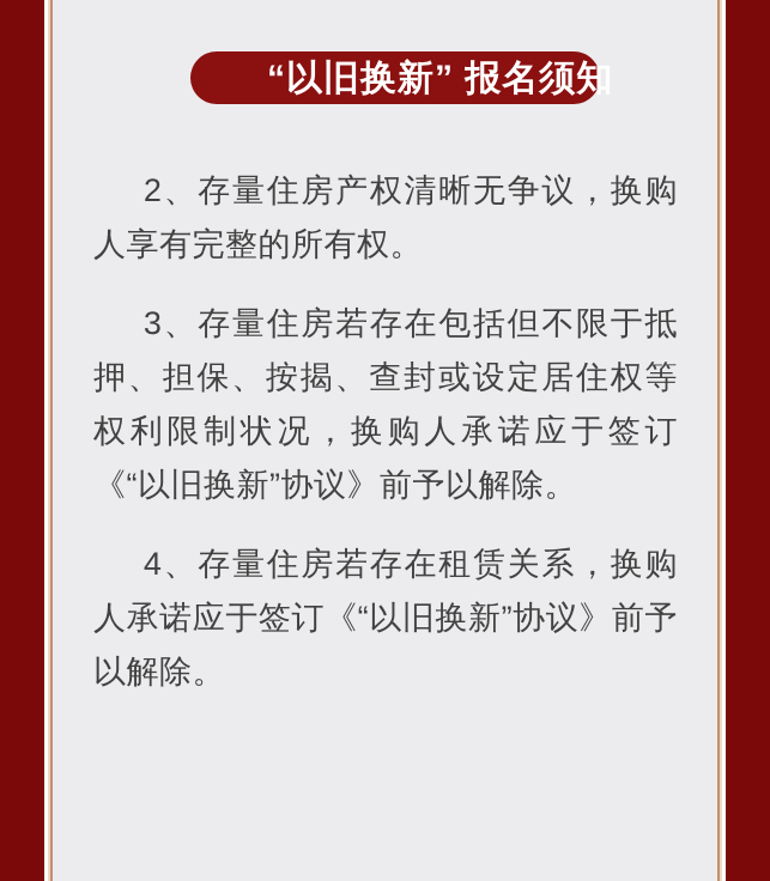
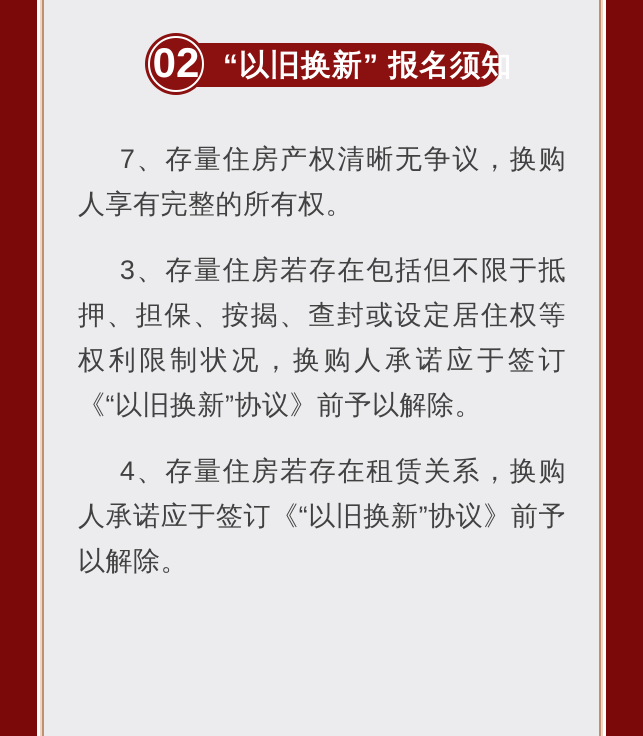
  “以旧换新” 报名须知
+ 02
- 2、存量住房产权清晰无争议，换购人享有完整的所有权。
+ 7、存量住房产权清晰无争议，换购人享有完整的所有权。
  3、存量住房若存在包括但不限于抵押、担保、按揭、查封或设定居住权等权利限制状况，换购人承诺应于签订《“以旧换新”协议》前予以解除。
  4、存量住房若存在租赁关系，换购人承诺应于签订《“以旧换新”协议》前予以解除。
